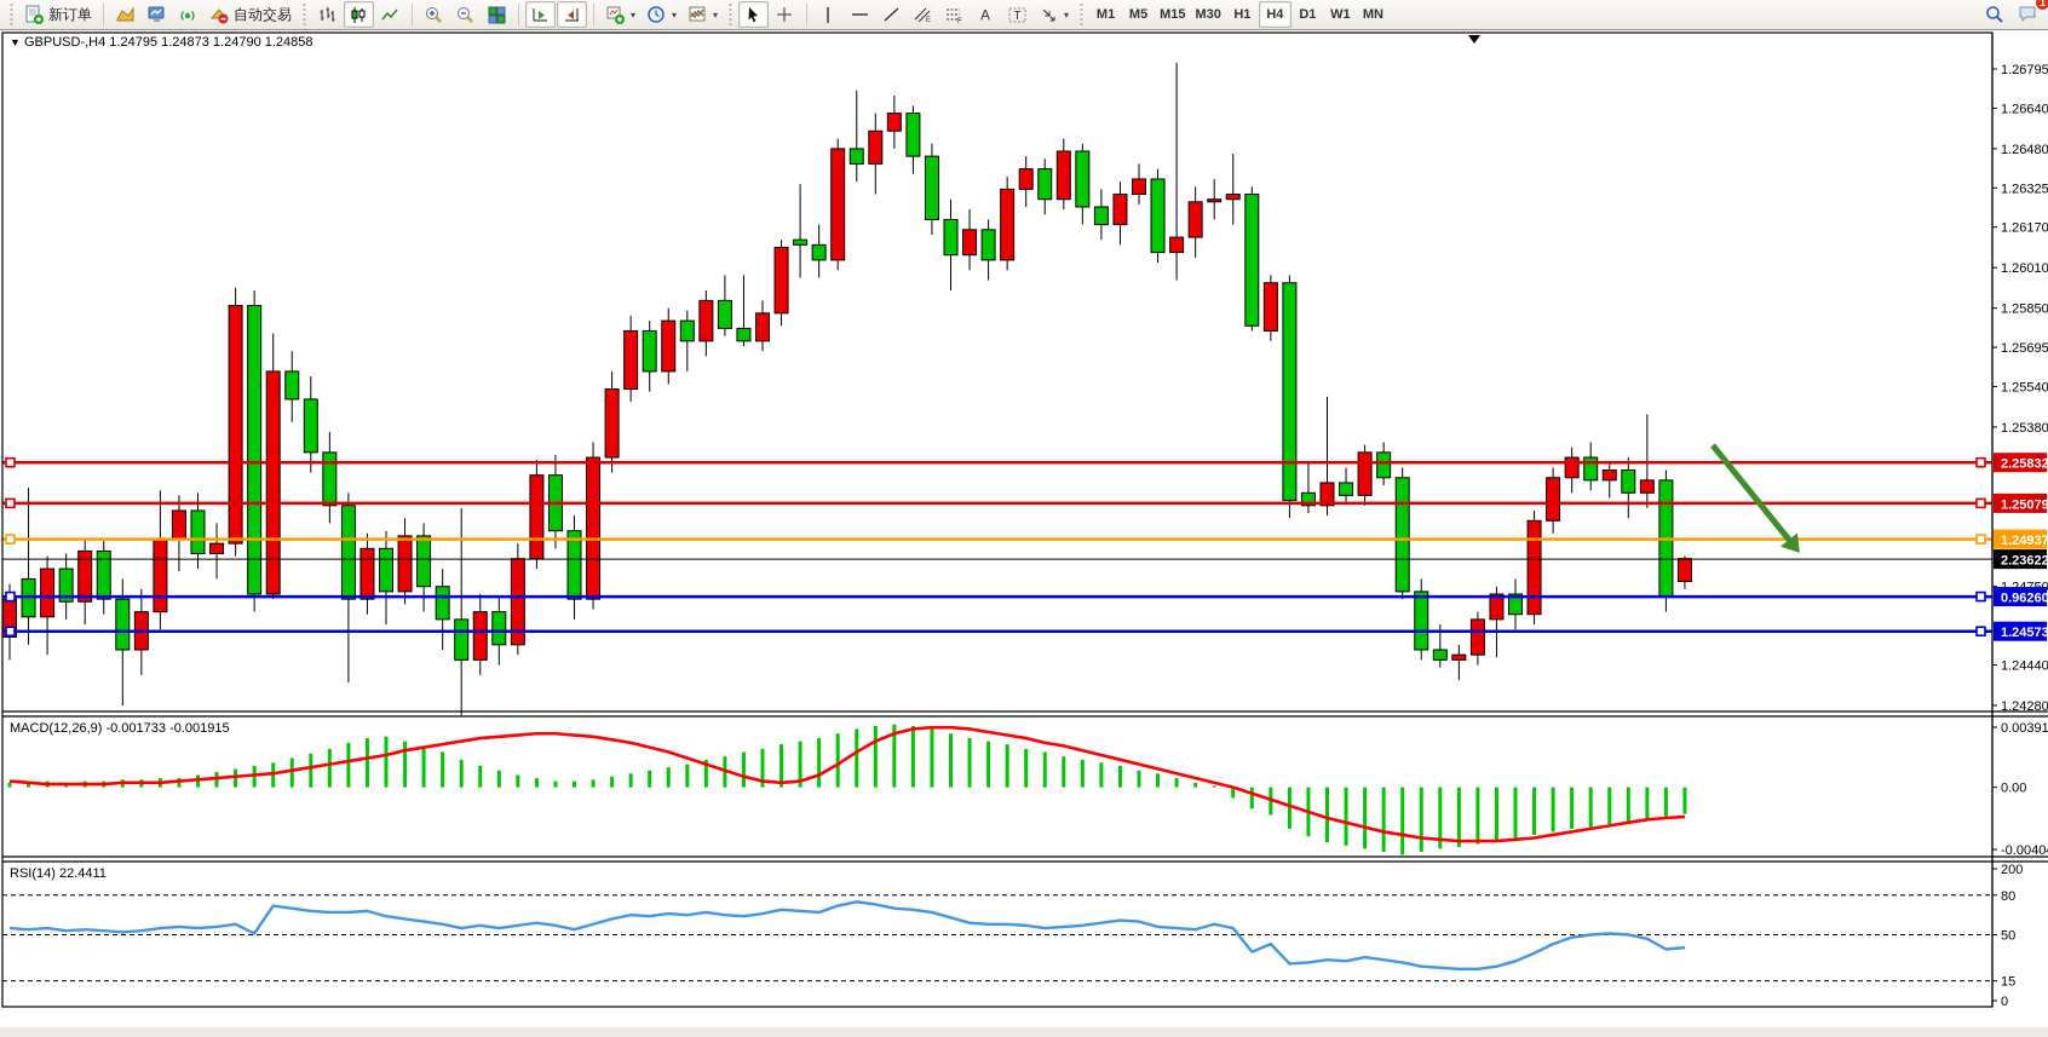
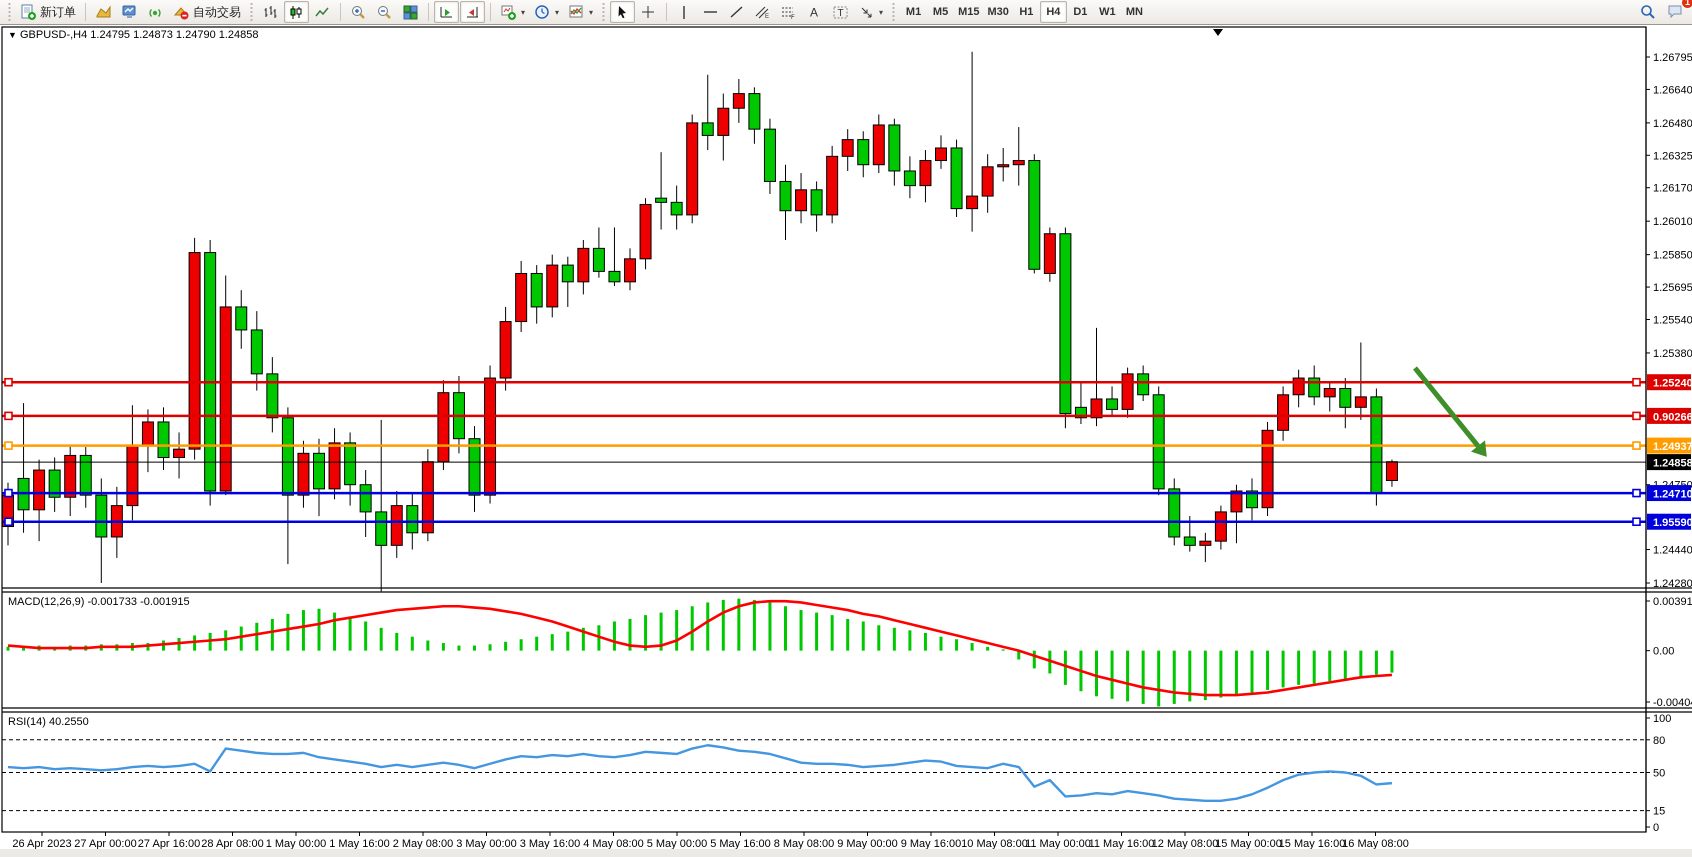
  新订单
  自动交易
  ▾
  ▾
  ▾
  A
  T
  ▾
  M1 M5 M15 M30 H1 H4 D1 W1 MN
  1
  ▼
  GBPUSD-,H4 1.24795 1.24873 1.24790 1.24858
  MACD(12,26,9) -0.001733 -0.001915
- RSI(14) 22.4411
+ RSI(14) 40.2550
  1.26795
  1.26640
  1.26480
  1.26325
  1.26170
  1.26010
  1.25850
  1.25695
  1.25540
  1.25380
  1.24440
  1.24280
- 2.25832
+ 1.25240
- 1.25079
+ 0.90266
  1.24937
- 0.96260
+ 1.24710
- 1.24573
+ 1.95590
- 2.23622
+ 1.24858
  0.00391
  0.00
  -0.0040
- 200
+ 100
  80
  50
  15
  0
+ 26 Apr 2023
+ 27 Apr 00:00
+ 27 Apr 16:00
+ 28 Apr 08:00
+ 1 May 00:00
+ 1 May 16:00
+ 2 May 08:00
+ 3 May 00:00
+ 3 May 16:00
+ 4 May 08:00
+ 5 May 00:00
+ 5 May 16:00
+ 8 May 08:00
+ 9 May 00:00
+ 9 May 16:00
+ 10 May 08:00
+ 11 May 00:00
+ 11 May 16:00
+ 12 May 08:00
+ 15 May 00:00
+ 15 May 16:00
+ 16 May 08:00
